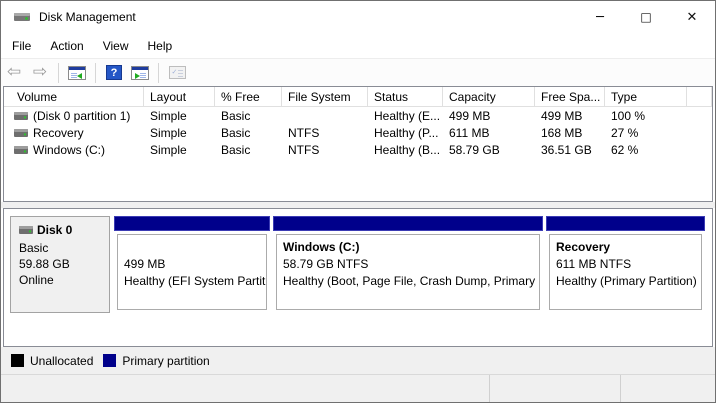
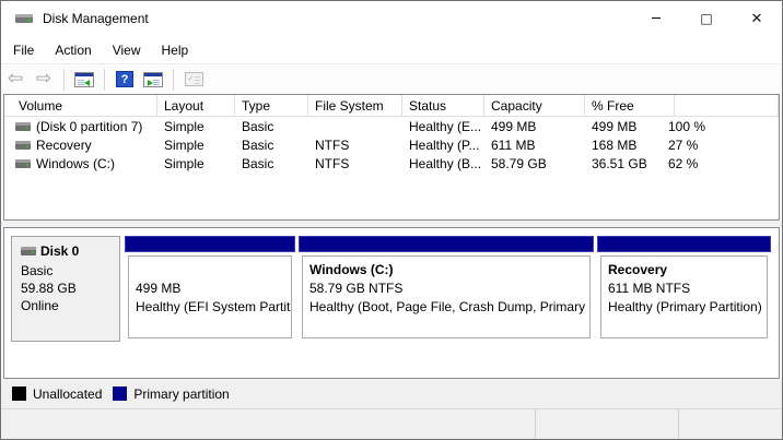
  Disk Management
  ─
  □
  ✕
  File
  Action
  View
  Help
  ⇦
  ⇨
  ?
  Volume
  Layout
- % Free
+ Type
  File System
  Status
  Capacity
- Free Spa...
- Type
+ % Free
- (Disk 0 partition 1)
+ (Disk 0 partition 7)
  Simple
  Basic
  Healthy (E...
  499 MB
  499 MB
  100 %
  Recovery
  Simple
  Basic
  NTFS
  Healthy (P...
  611 MB
  168 MB
  27 %
  Windows (C:)
  Simple
  Basic
  NTFS
  Healthy (B...
  58.79 GB
  36.51 GB
  62 %
  Disk 0
  Basic
  59.88 GB
  Online
  499 MB
  Healthy (EFI System Partit
  Windows (C:)
  58.79 GB NTFS
  Healthy (Boot, Page File, Crash Dump, Primary
  Recovery
  611 MB NTFS
  Healthy (Primary Partition)
  Unallocated
  Primary partition
